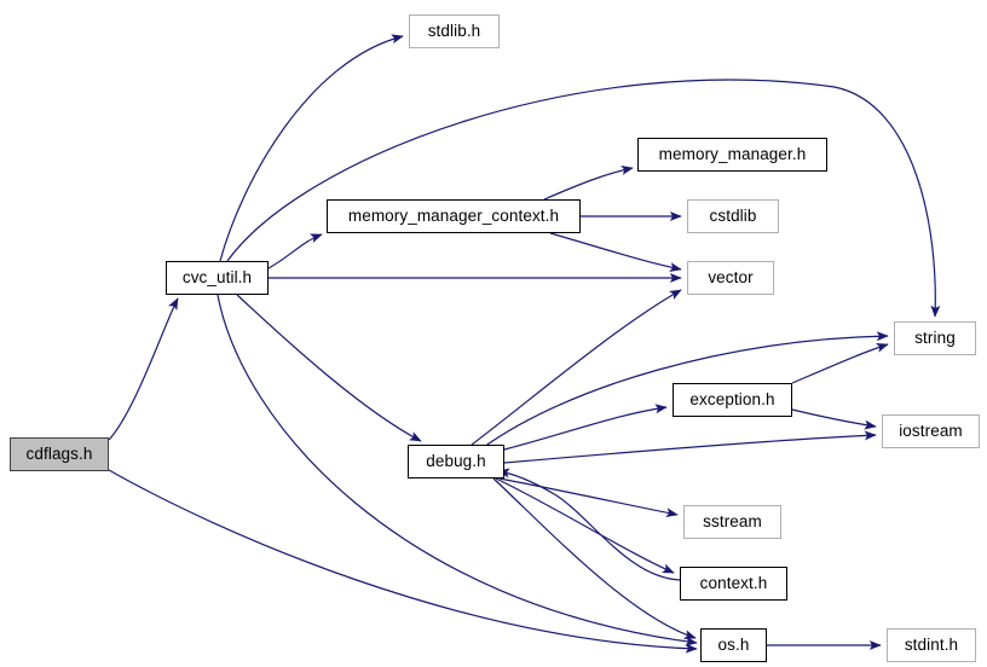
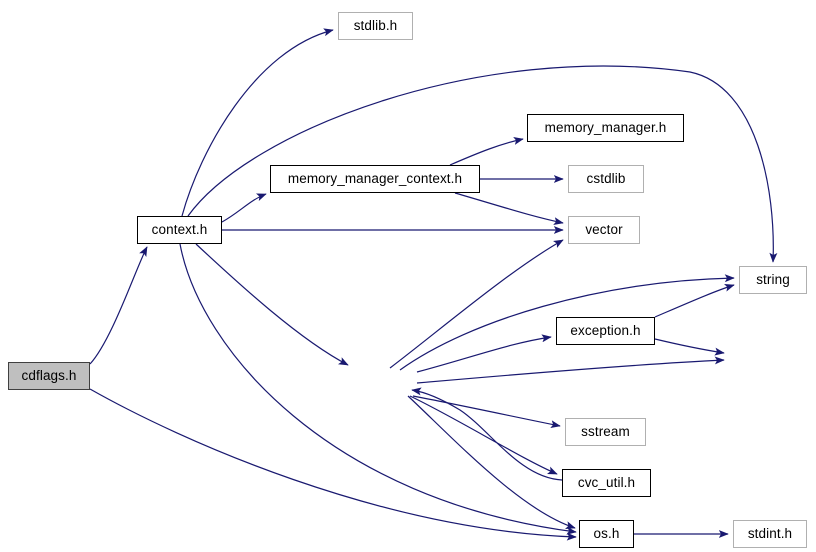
  cdflags.h
- cvc_util.h
+ context.h
  stdlib.h
  memory_manager.h
  memory_manager_context.h
  cstdlib
  vector
  string
  exception.h
- iostream
- debug.h
  sstream
- context.h
+ cvc_util.h
  os.h
  stdint.h
